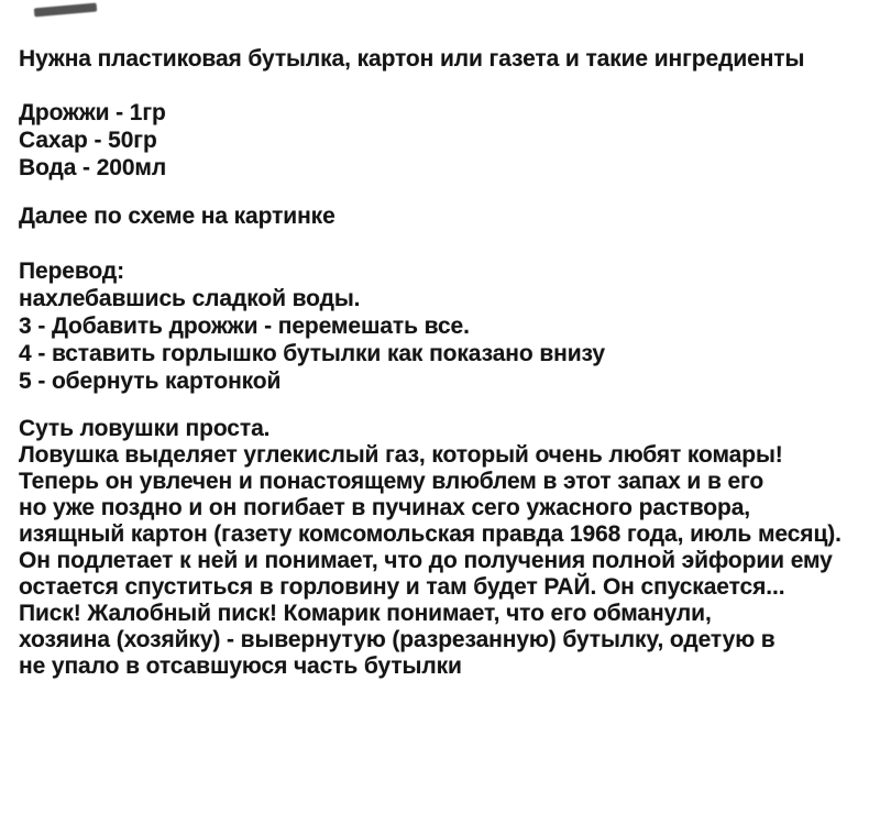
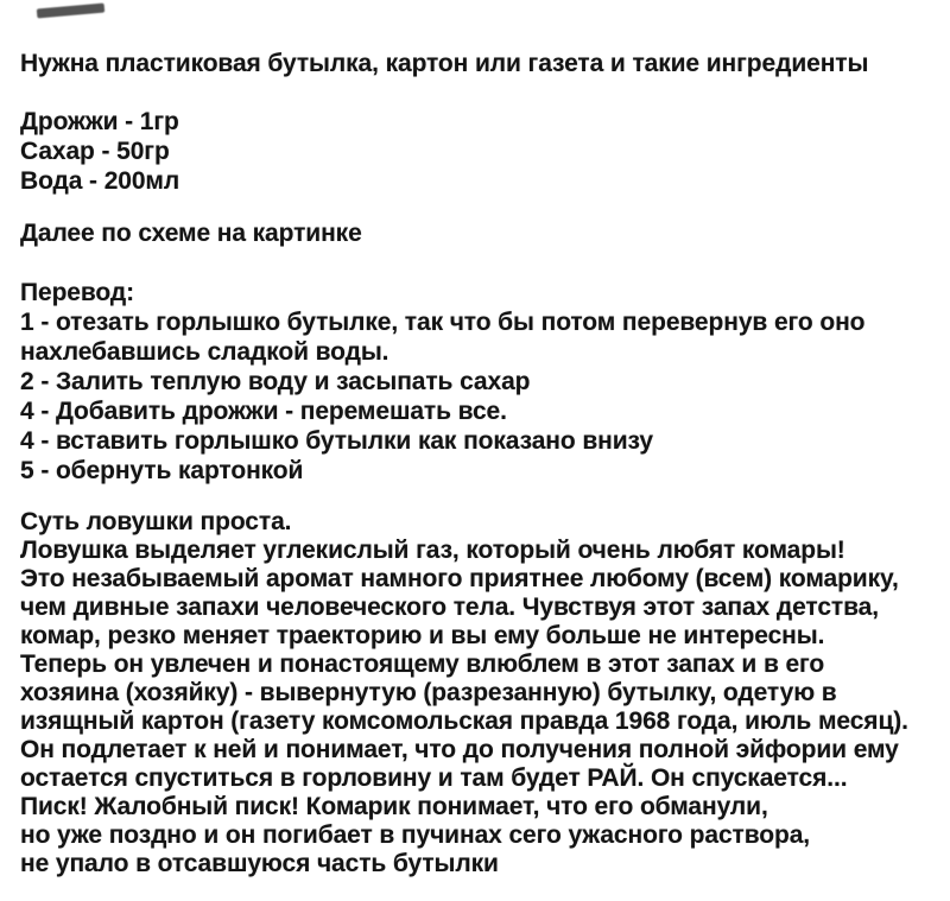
  Нужна пластиковая бутылка, картон или газета и такие ингредиенты
  Дрожжи - 1гр
  Сахар - 50гр
  Вода - 200мл
  Далее по схеме на картинке
  Перевод:
+ 1 - отезать горлышко бутылке, так что бы потом перевернув его оно
  нахлебавшись сладкой воды.
+ 2 - Залить теплую воду и засыпать сахар
- 3 - Добавить дрожжи - перемешать все.
+ 4 - Добавить дрожжи - перемешать все.
  4 - вставить горлышко бутылки как показано внизу
  5 - обернуть картонкой
  Суть ловушки проста.
  Ловушка выделяет углекислый газ, который очень любят комары!
+ Это незабываемый аромат намного приятнее любому (всем) комарику,
+ чем дивные запахи человеческого тела. Чувствуя этот запах детства,
+ комар, резко меняет траекторию и вы ему больше не интересны.
  Теперь он увлечен и понастоящему влюблем в этот запах и в его
- но уже поздно и он погибает в пучинах сего ужасного раствора,
+ хозяина (хозяйку) - вывернутую (разрезанную) бутылку, одетую в
  изящный картон (газету комсомольская правда 1968 года, июль месяц).
  Он подлетает к ней и понимает, что до получения полной эйфории ему
  остается спуститься в горловину и там будет РАЙ. Он спускается...
  Писк! Жалобный писк! Комарик понимает, что его обманули,
- хозяина (хозяйку) - вывернутую (разрезанную) бутылку, одетую в
+ но уже поздно и он погибает в пучинах сего ужасного раствора,
  не упало в отсавшуюся часть бутылки
